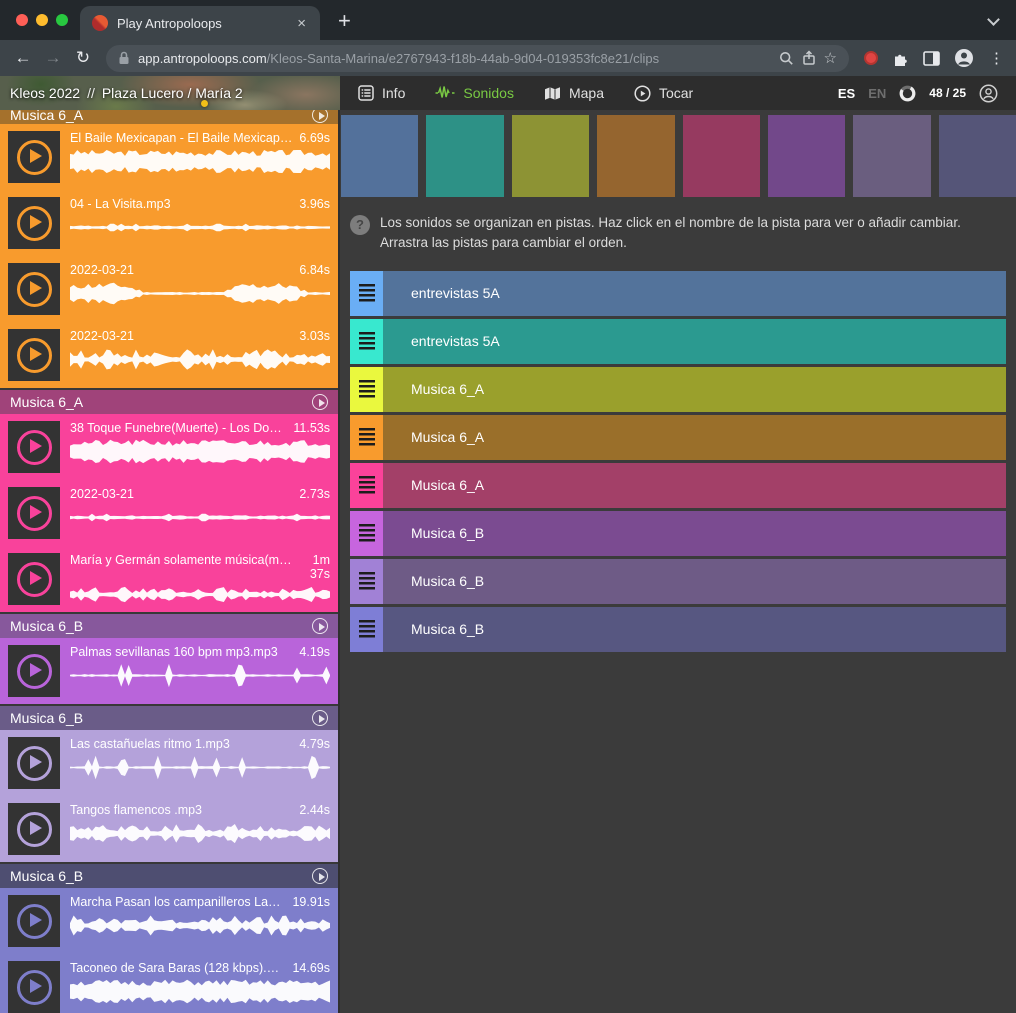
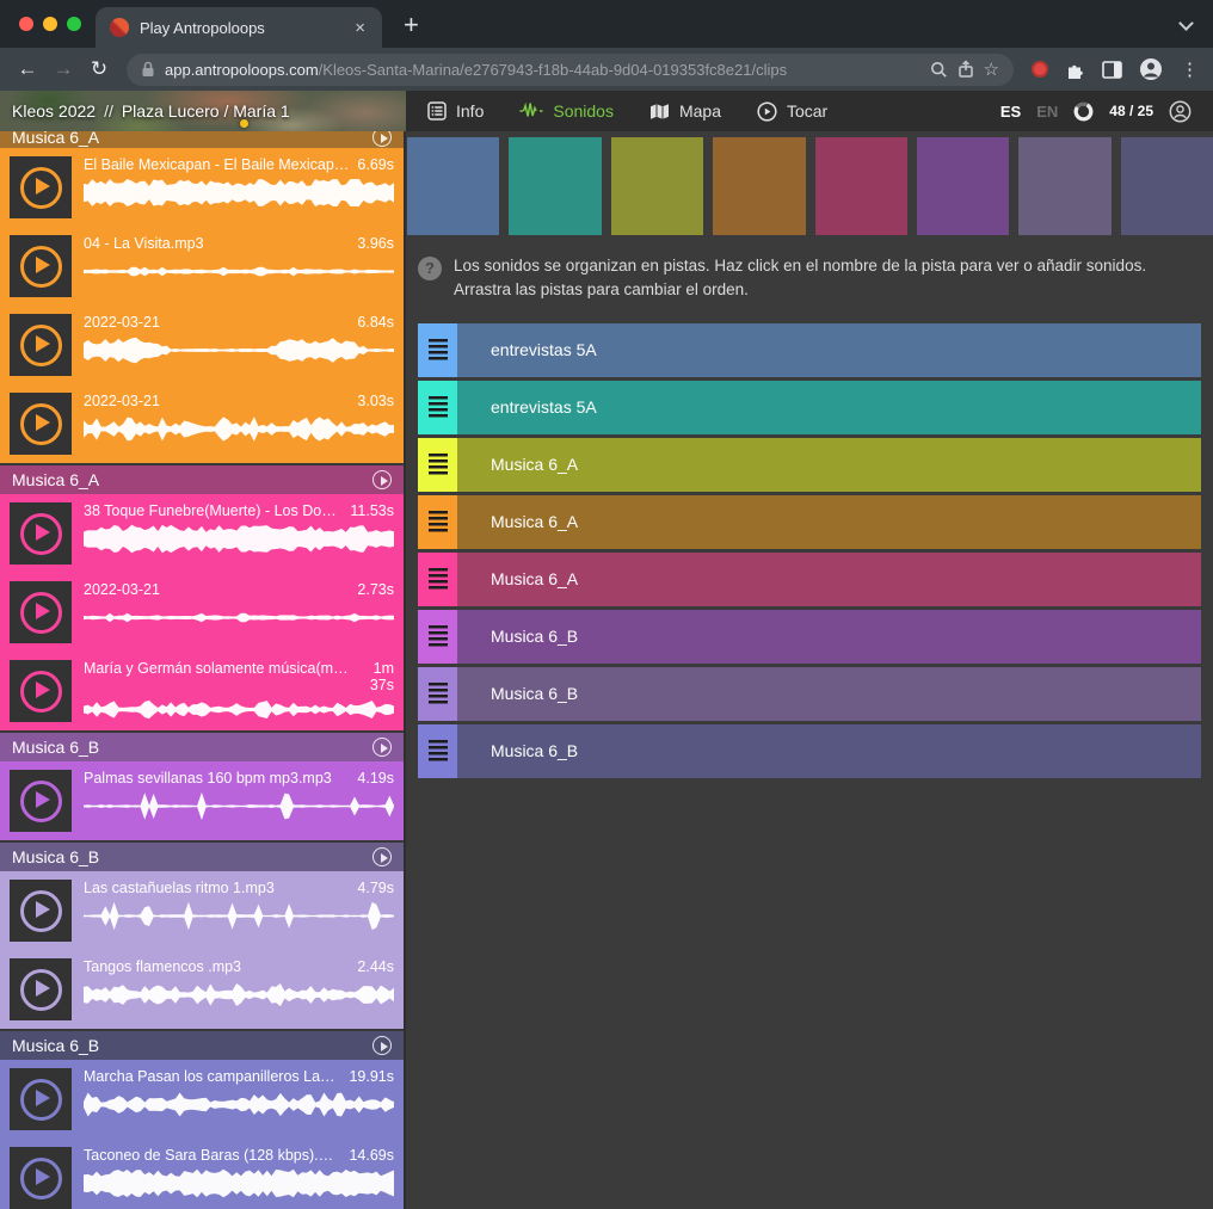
  Play Antropoloops
  ×
  +
  ←
  →
  ↻
  app.antropoloops.com/Kleos-Santa-Marina/e2767943-f18b-44ab-9d04-019353fc8e21/clips
  ☆
  ⋮
  Kleos 2022
  //
- Plaza Lucero / María 2
+ Plaza Lucero / María 1
  Info
  Sonidos
  Mapa
  Tocar
  ES
  EN
  48 / 25
  Musica 6_A
  El Baile Mexicapan - El Baile Mexicapan
  6.69s
  04 - La Visita.mp3
  3.96s
  2022-03-21
  6.84s
  2022-03-21
  3.03s
  Musica 6_A
  38 Toque Funebre(Muerte) - Los Doce
  11.53s
  2022-03-21
  2.73s
  María y Germán solamente música(marí
  1m 37s
  Musica 6_B
  Palmas sevillanas 160 bpm mp3.mp3
  4.19s
  Musica 6_B
  Las castañuelas ritmo 1.mp3
  4.79s
  Tangos flamencos .mp3
  2.44s
  Musica 6_B
  Marcha Pasan los campanilleros Las M
  19.91s
  Taconeo de Sara Baras (128 kbps).mp
  14.69s
  ?
- Los sonidos se organizan en pistas. Haz click en el nombre de la pista para ver o añadir cambiar. Arrastra las pistas para cambiar el orden.
+ Los sonidos se organizan en pistas. Haz click en el nombre de la pista para ver o añadir sonidos. Arrastra las pistas para cambiar el orden.
  entrevistas 5A
  entrevistas 5A
  Musica 6_A
  Musica 6_A
  Musica 6_A
  Musica 6_B
  Musica 6_B
  Musica 6_B
